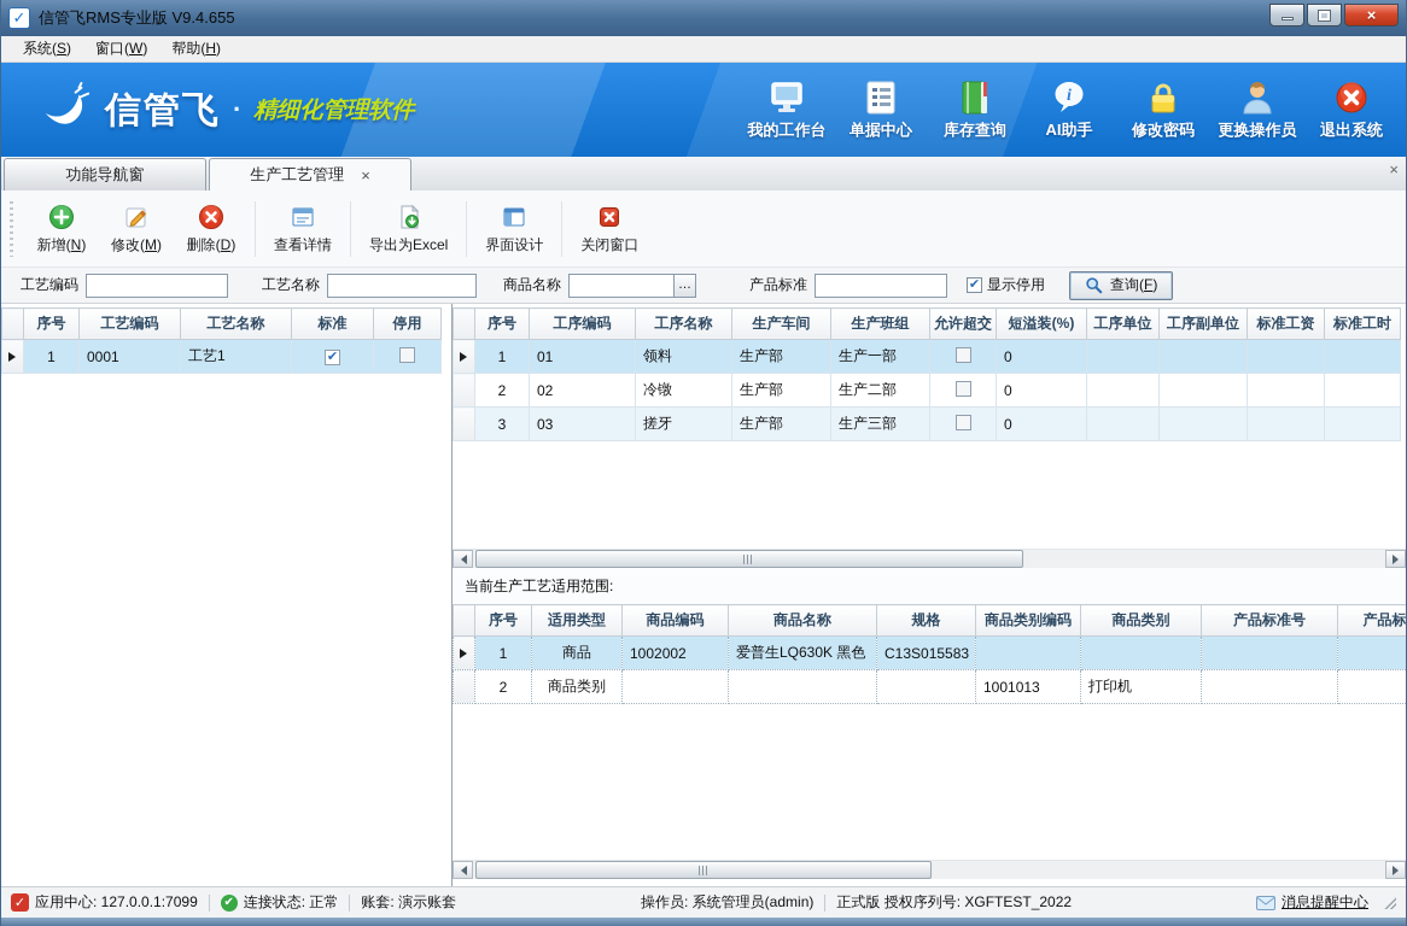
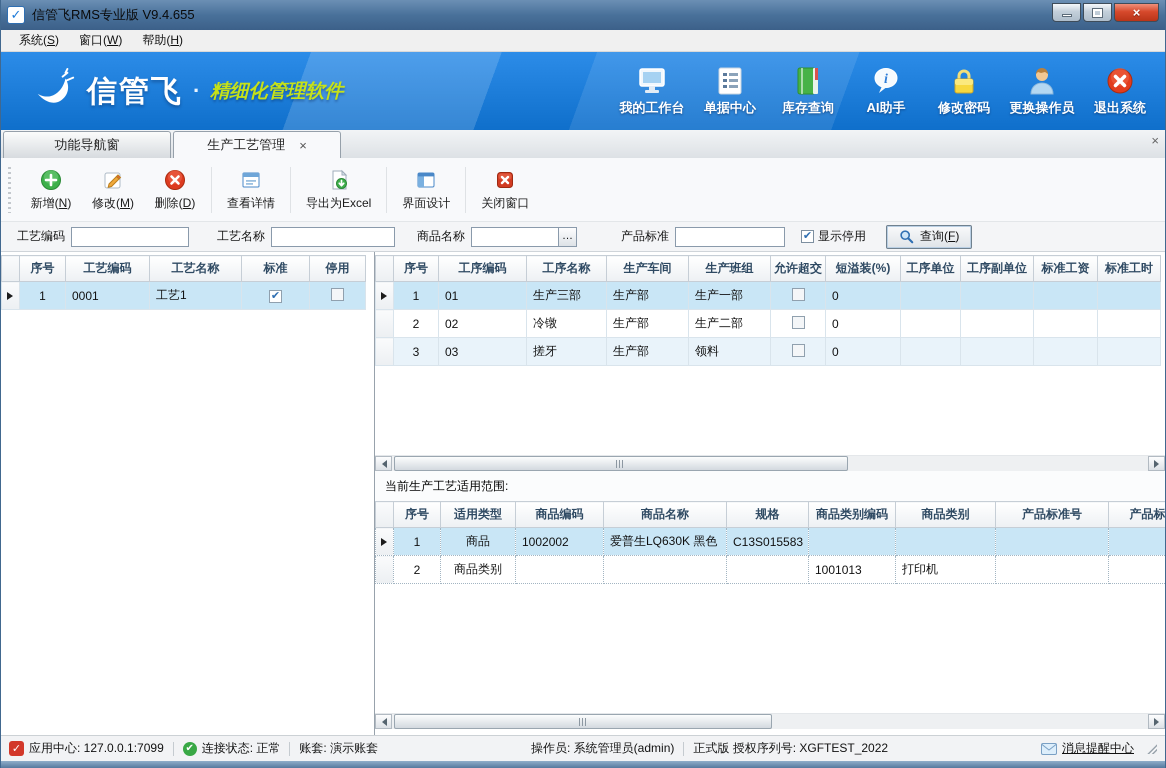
  ✓
  信管飞RMS专业版 V9.4.655
  ×
  系统(S)
  窗口(W)
  帮助(H)
  信管飞
  ·
  精细化管理软件
  我的工作台
  单据中心
  库存查询
  i
  AI助手
  修改密码
  更换操作员
  退出系统
  功能导航窗
  生产工艺管理
  ×
  ×
  新增(N)
  修改(M)
  删除(D)
  查看详情
  导出为Excel
  界面设计
  关闭窗口
  工艺编码
  工艺名称
  商品名称
  …
  产品标准
  ✔
  显示停用
  查询(F)
  	序号	工艺编码	工艺名称	标准	停用
  	1	0001	工艺1	✔
  	序号	工序编码	工序名称	生产车间	生产班组	允许超交	短溢装(%)	工序单位	工序副单位	标准工资	标准工时
- 	1	01	领料	生产部	生产一部		0
+ 	1	01	生产三部	生产部	生产一部		0
  	2	02	冷镦	生产部	生产二部		0
- 	3	03	搓牙	生产部	生产三部		0
+ 	3	03	搓牙	生产部	领料		0
  当前生产工艺适用范围:
  	序号	适用类型	商品编码	商品名称	规格	商品类别编码	商品类别	产品标准号	产品标
  	1	商品	1002002	爱普生LQ630K 黑色	C13S015583
  	2	商品类别				1001013	打印机
  ✓
  应用中心: 127.0.0.1:7099
  ✔
  连接状态: 正常
  账套: 演示账套
  操作员: 系统管理员(admin)
  正式版 授权序列号: XGFTEST_2022
  消息提醒中心
